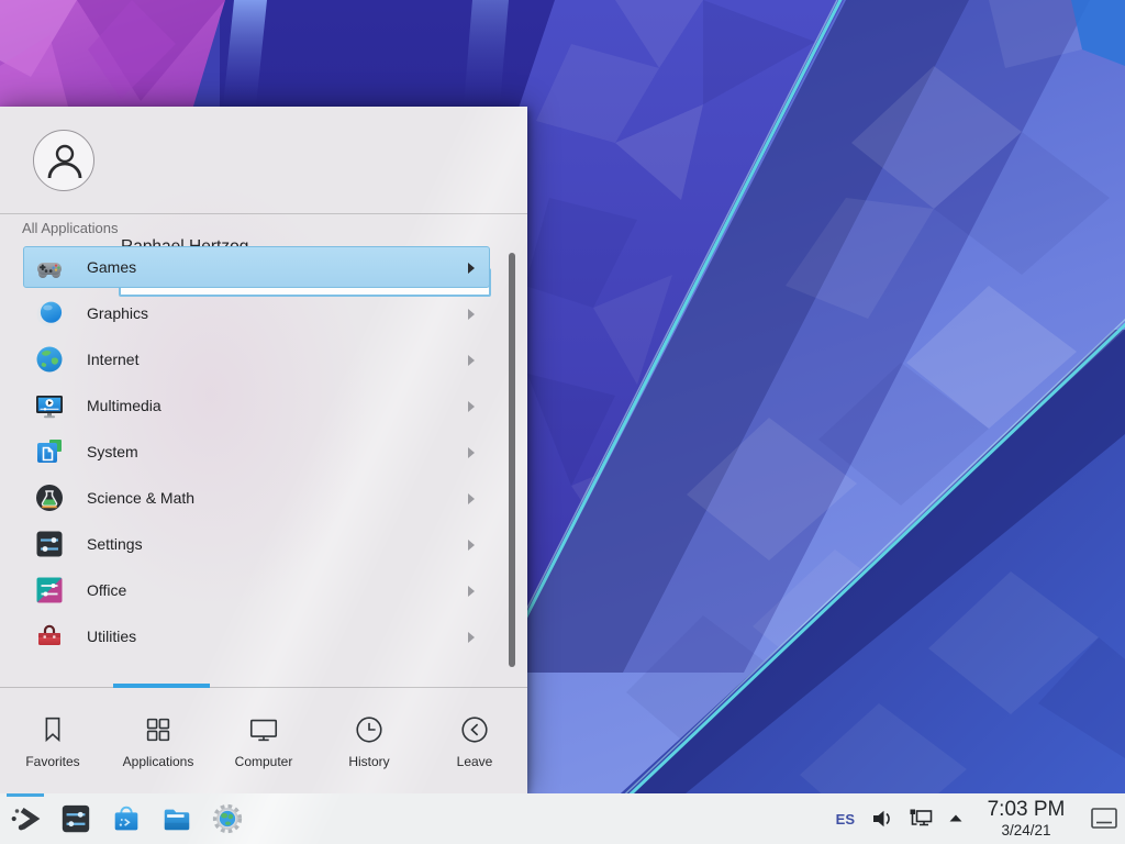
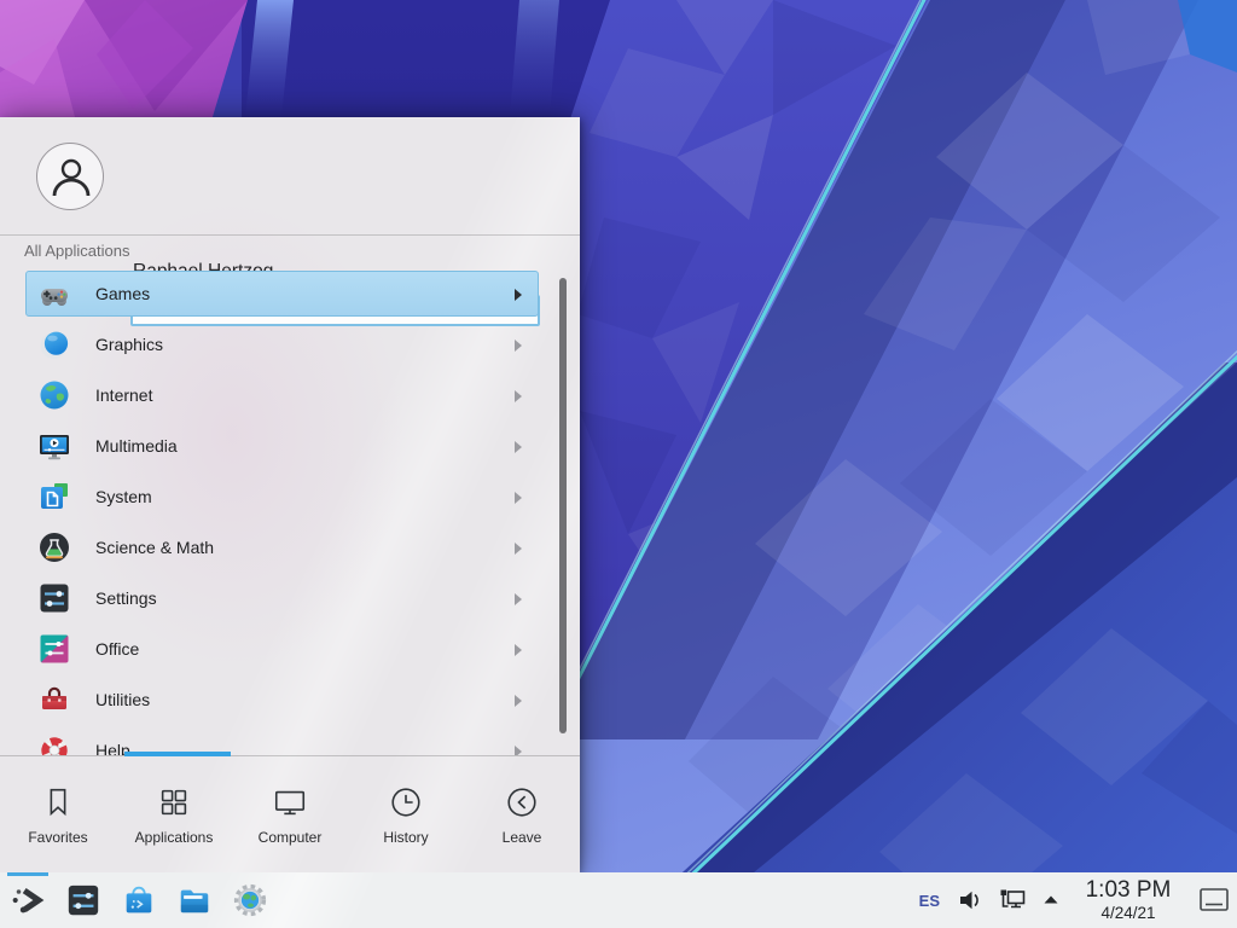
  All Applications
  Games
  Graphics
  Internet
  Multimedia
  System
  Science & Math
  Settings
  Office
  Utilities
+ Help
  Favorites
  Applications
  Computer
  History
  Leave
  ES
- 7:03 PM
+ 1:03 PM
- 3/24/21
+ 4/24/21
